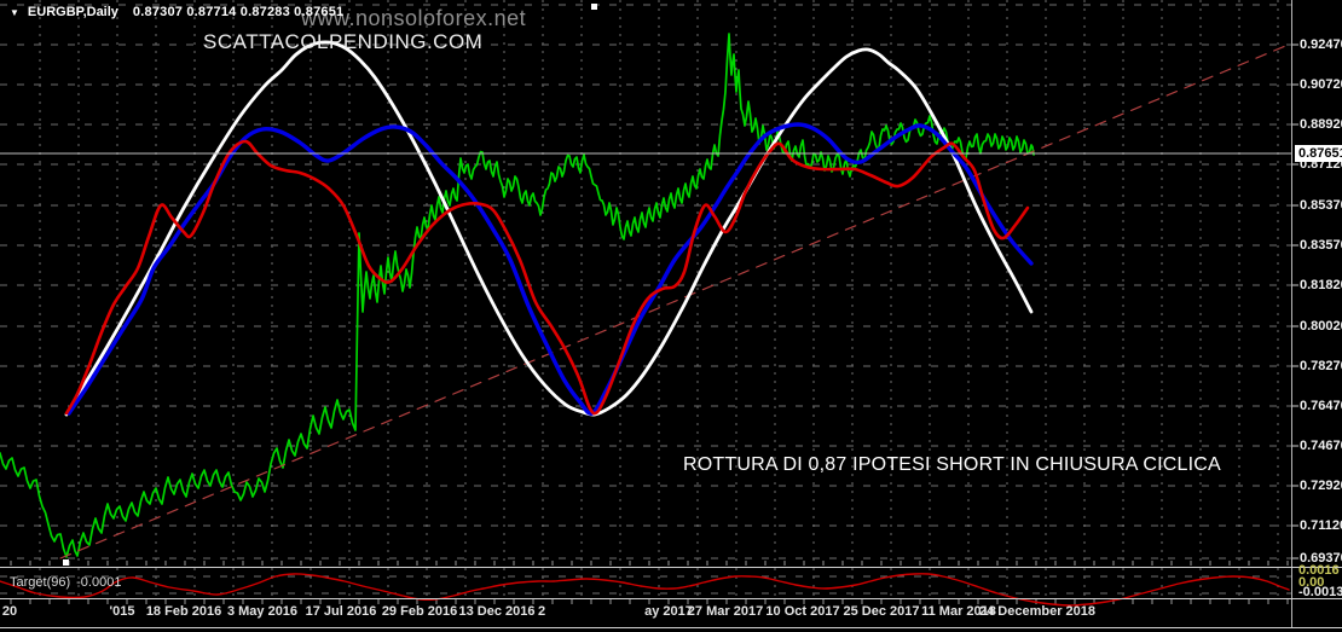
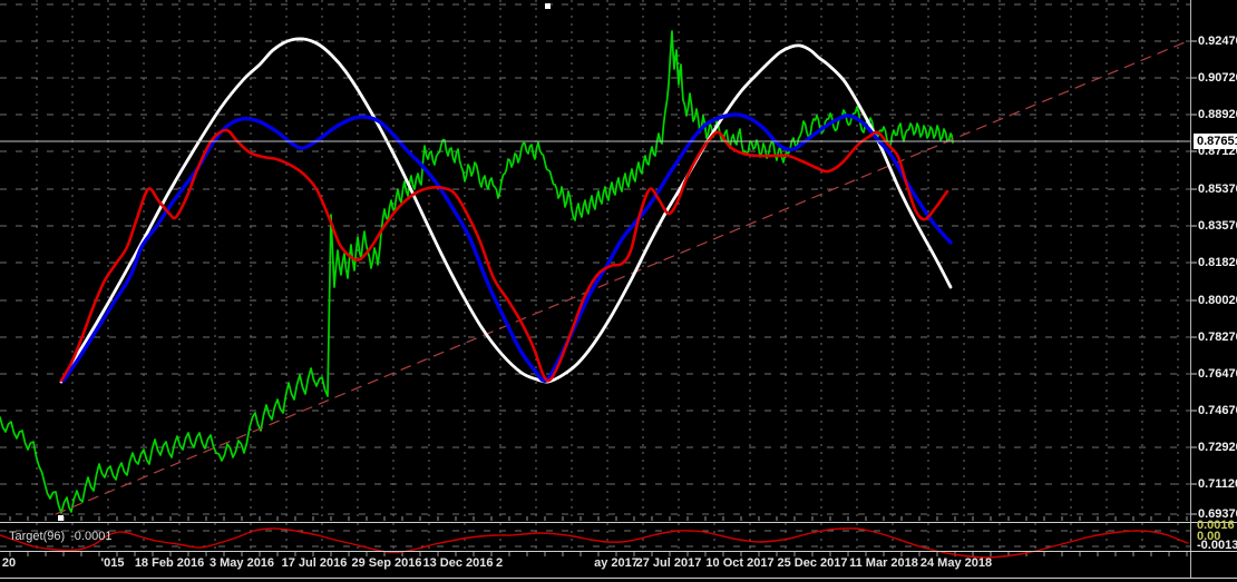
- ▼
- EURGBP,Daily
- 0.87307 0.87714 0.87283 0.87651
- www.nonsoloforex.net
- SCATTACOLPENDING.COM
- ROTTURA DI 0,87 IPOTESI SHORT IN CHIUSURA CICLICA
  Target(96) -0.0001
  0.9247
  0.9072
  0.8892
  0.8712
  0.8537
  0.8357
  0.8182
  0.8002
  0.7827
  0.7647
  0.7467
  0.7292
  0.7112
  0.6937
  0.8765
  0.0016
  0.00
  -0.0013
  20
  '015
  18 Feb 2016
  3 May 2016
  17 Jul 2016
- 29 Feb 2016
+ 29 Sep 2016
  13 Dec 2016
  2
  ay 2017
- 27 Mar 2017
+ 27 Jul 2017
  10 Oct 2017
  25 Dec 2017
  11 Mar 2018
- 24 December 2018
+ 24 May 2018
